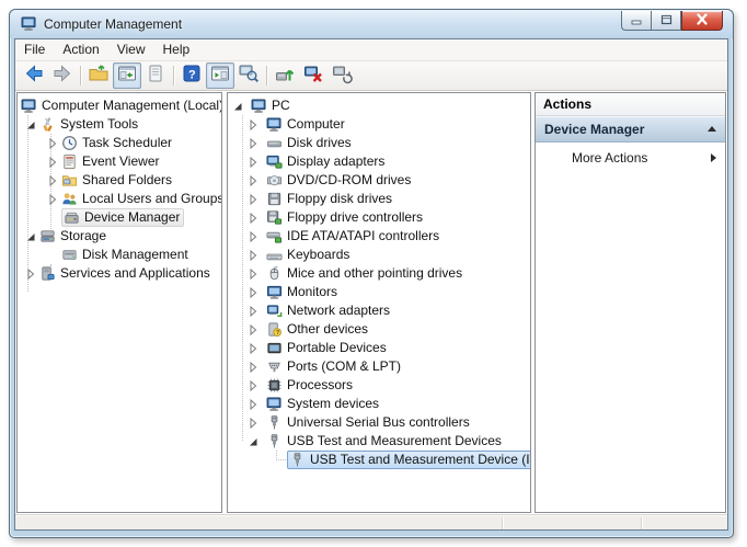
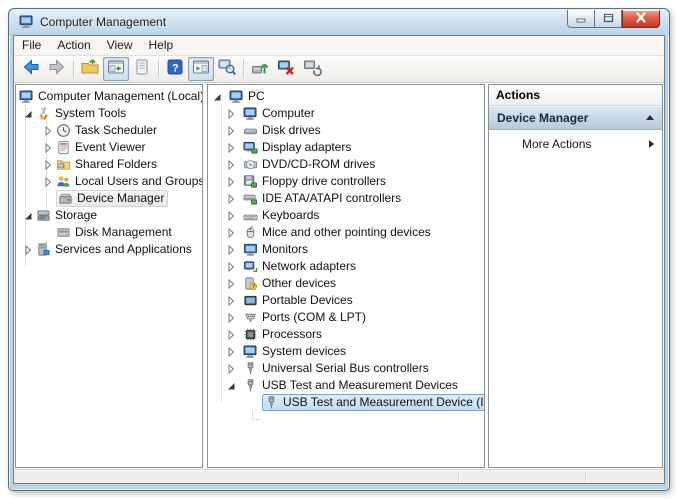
  Computer Management
  File
  Action
  View
  Help
  ?
  Computer Management (Local
  System Tools
  Task Scheduler
  Event Viewer
  Shared Folders
  Local Users and Groups
  Device Manager
  Storage
  Disk Management
  Services and Applications
  PC
  Computer
  Disk drives
  Display adapters
  DVD/CD-ROM drives
- Floppy disk drives
  Floppy drive controllers
  IDE ATA/ATAPI controllers
  Keyboards
- Mice and other pointing drives
+ Mice and other pointing devices
  Monitors
  Network adapters
  Other devices
  Portable Devices
  Ports (COM & LPT)
  Processors
  System devices
  Universal Serial Bus controllers
  USB Test and Measurement Devices
  USB Test and Measurement Device (I
  Actions
  Device Manager
  More Actions
